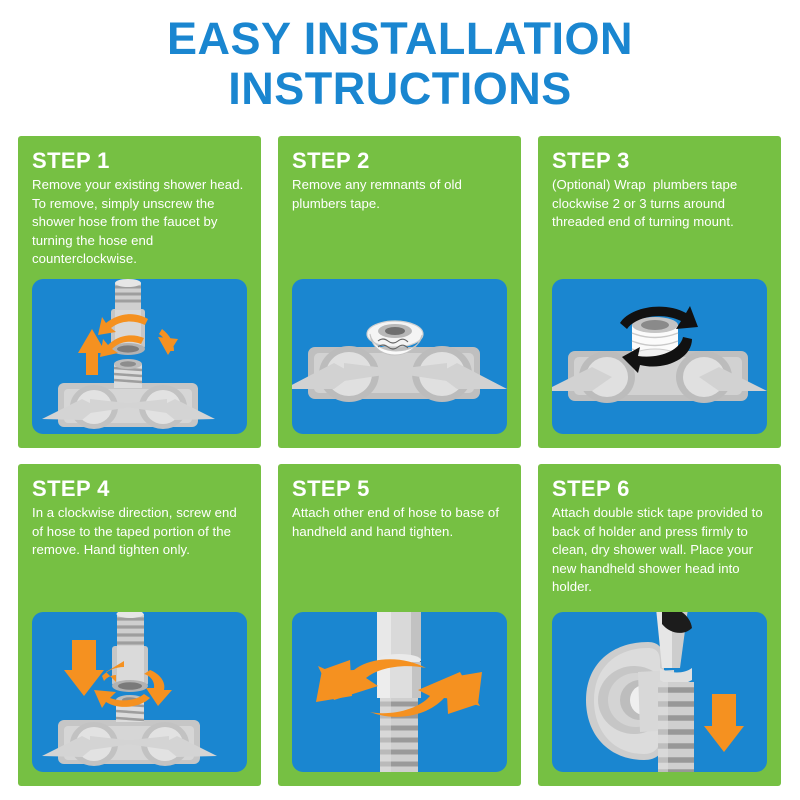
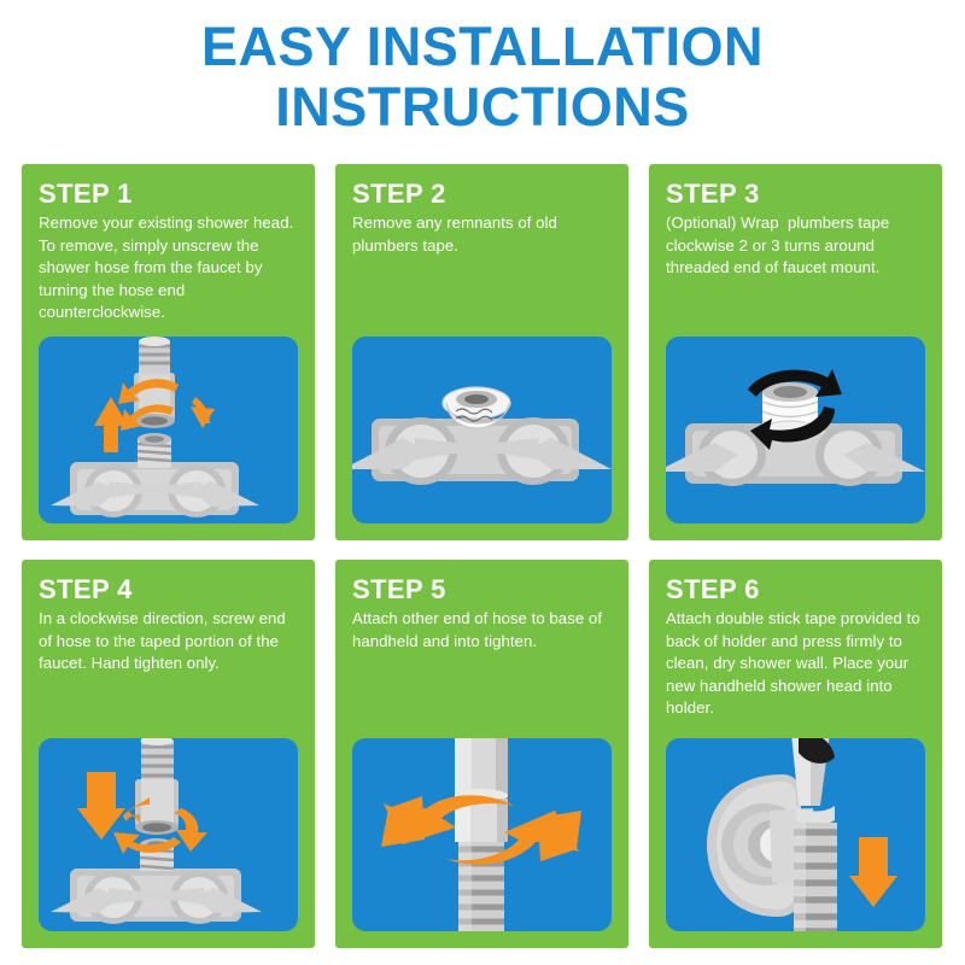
  EASY INSTALLATION
  INSTRUCTIONS
  STEP 1
  Remove your existing shower head. To remove, simply unscrew the shower hose from the faucet by turning the hose end counterclockwise.
  STEP 2
  Remove any remnants of old plumbers tape.
  STEP 3
- (Optional) Wrap plumbers tape clockwise 2 or 3 turns around threaded end of turning mount.
+ (Optional) Wrap plumbers tape clockwise 2 or 3 turns around threaded end of faucet mount.
  STEP 4
- In a clockwise direction, screw end of hose to the taped portion of the remove. Hand tighten only.
+ In a clockwise direction, screw end of hose to the taped portion of the faucet. Hand tighten only.
  STEP 5
- Attach other end of hose to base of handheld and hand tighten.
+ Attach other end of hose to base of handheld and into tighten.
  STEP 6
  Attach double stick tape provided to back of holder and press firmly to clean, dry shower wall. Place your new handheld shower head into holder.
